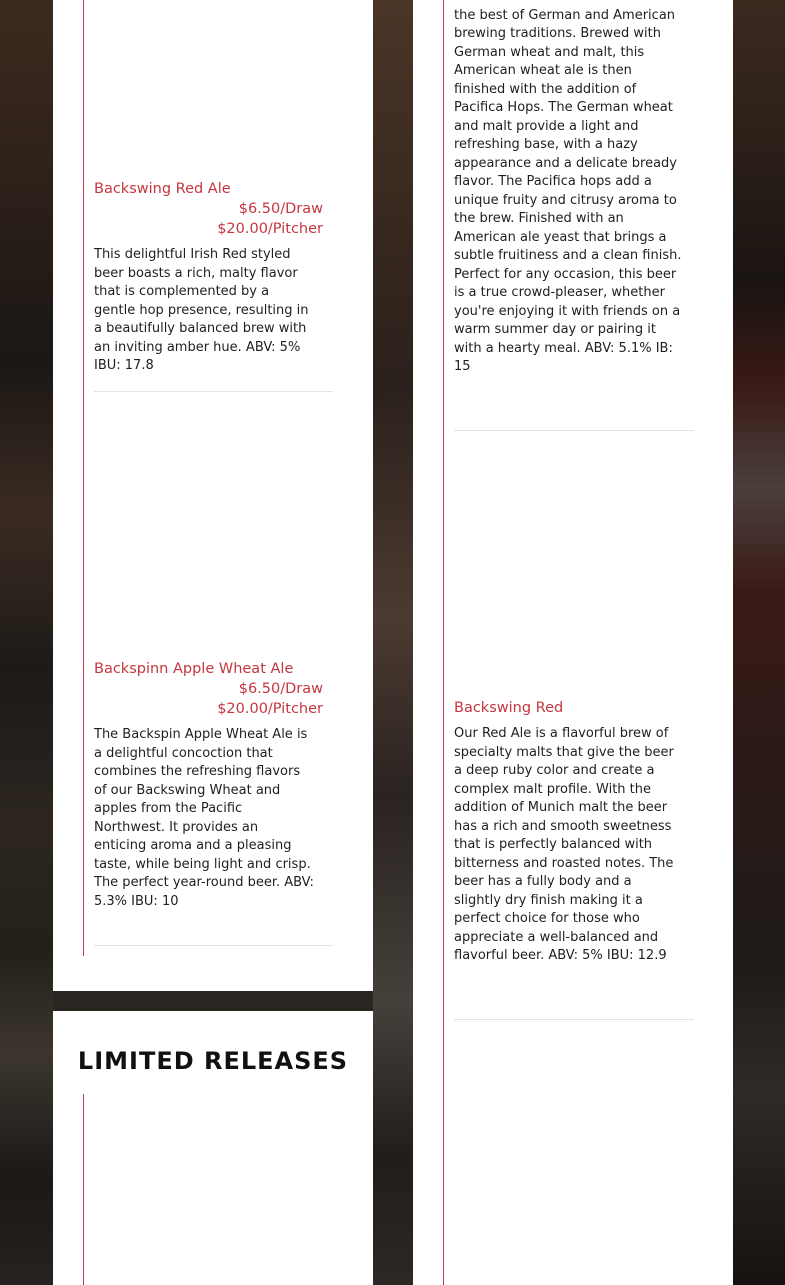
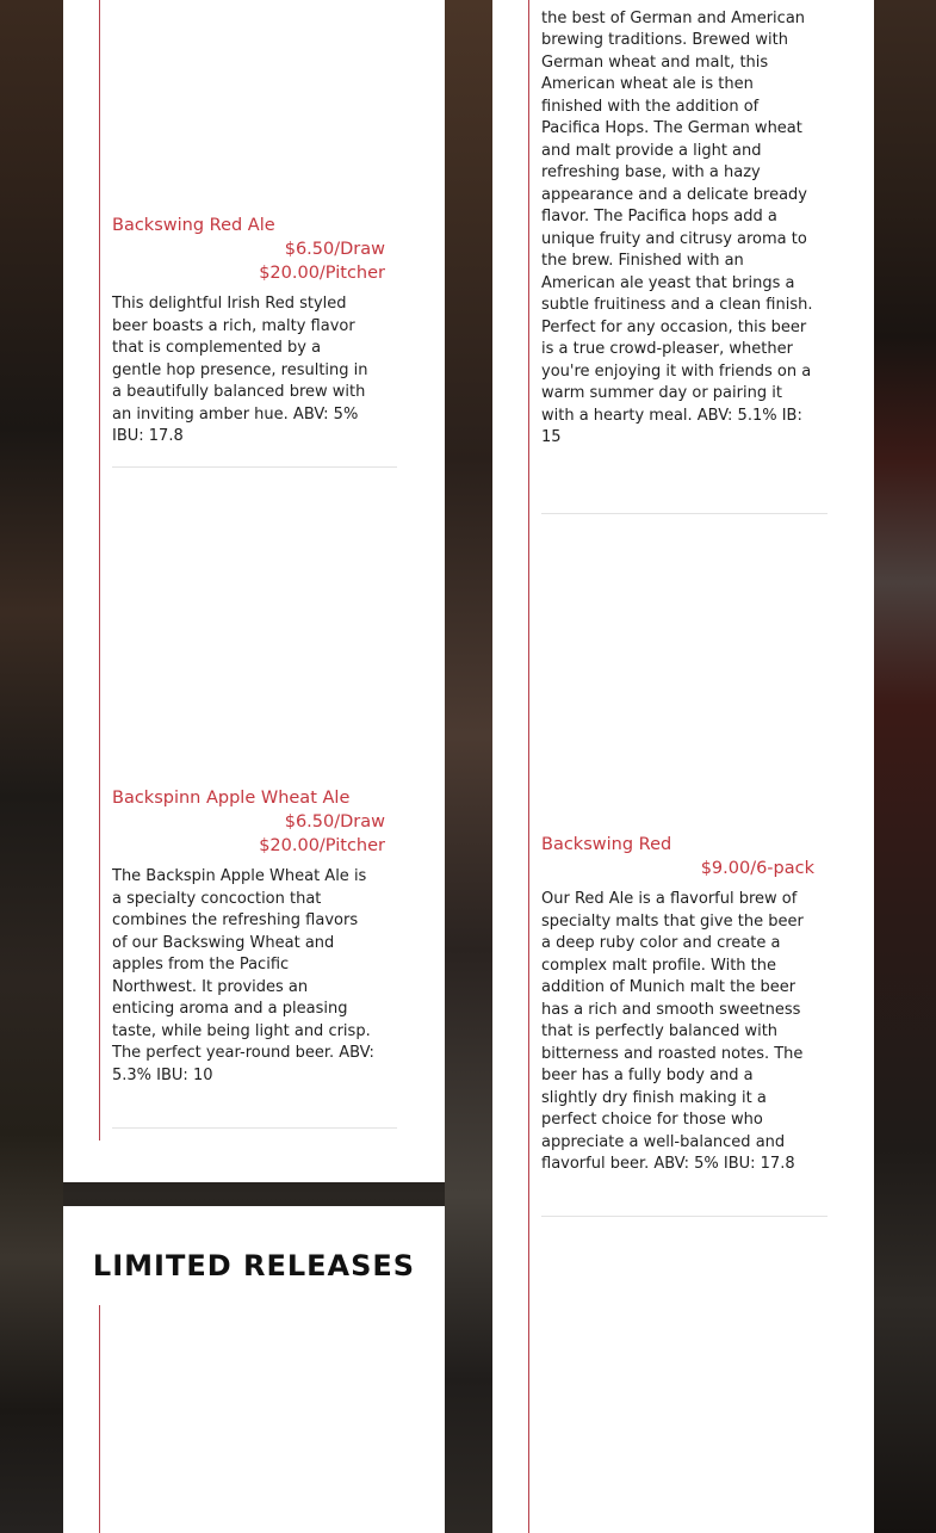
  Backswing Red Ale
  $6.50/Draw
  $20.00/Pitcher
  This delightful Irish Red styled beer boasts a rich, malty flavor that is complemented by a gentle hop presence, resulting in a beautifully balanced brew with an inviting amber hue. ABV: 5% IBU: 17.8
  Backspinn Apple Wheat Ale
  $6.50/Draw
  $20.00/Pitcher
- The Backspin Apple Wheat Ale is a delightful concoction that combines the refreshing flavors of our Backswing Wheat and apples from the Pacific Northwest. It provides an enticing aroma and a pleasing taste, while being light and crisp. The perfect year-round beer. ABV: 5.3% IBU: 10
+ The Backspin Apple Wheat Ale is a specialty concoction that combines the refreshing flavors of our Backswing Wheat and apples from the Pacific Northwest. It provides an enticing aroma and a pleasing taste, while being light and crisp. The perfect year-round beer. ABV: 5.3% IBU: 10
  LIMITED RELEASES
  the best of German and American brewing traditions. Brewed with German wheat and malt, this American wheat ale is then finished with the addition of Pacifica Hops. The German wheat and malt provide a light and refreshing base, with a hazy appearance and a delicate bready flavor. The Pacifica hops add a unique fruity and citrusy aroma to the brew. Finished with an American ale yeast that brings a subtle fruitiness and a clean finish. Perfect for any occasion, this beer is a true crowd-pleaser, whether you're enjoying it with friends on a warm summer day or pairing it with a hearty meal. ABV: 5.1% IB: 15
  Backswing Red
+ $9.00/6-pack
- Our Red Ale is a flavorful brew of specialty malts that give the beer a deep ruby color and create a complex malt profile. With the addition of Munich malt the beer has a rich and smooth sweetness that is perfectly balanced with bitterness and roasted notes. The beer has a fully body and a slightly dry finish making it a perfect choice for those who appreciate a well-balanced and flavorful beer. ABV: 5% IBU: 12.9
+ Our Red Ale is a flavorful brew of specialty malts that give the beer a deep ruby color and create a complex malt profile. With the addition of Munich malt the beer has a rich and smooth sweetness that is perfectly balanced with bitterness and roasted notes. The beer has a fully body and a slightly dry finish making it a perfect choice for those who appreciate a well-balanced and flavorful beer. ABV: 5% IBU: 17.8
